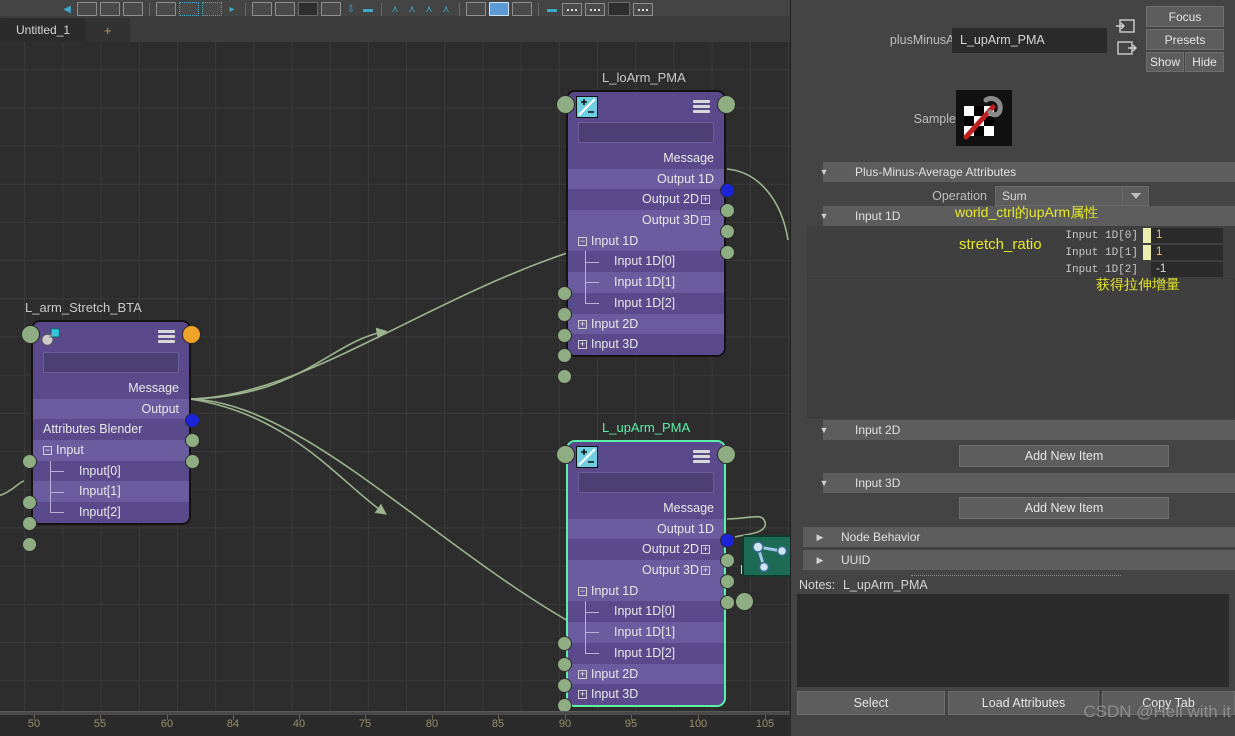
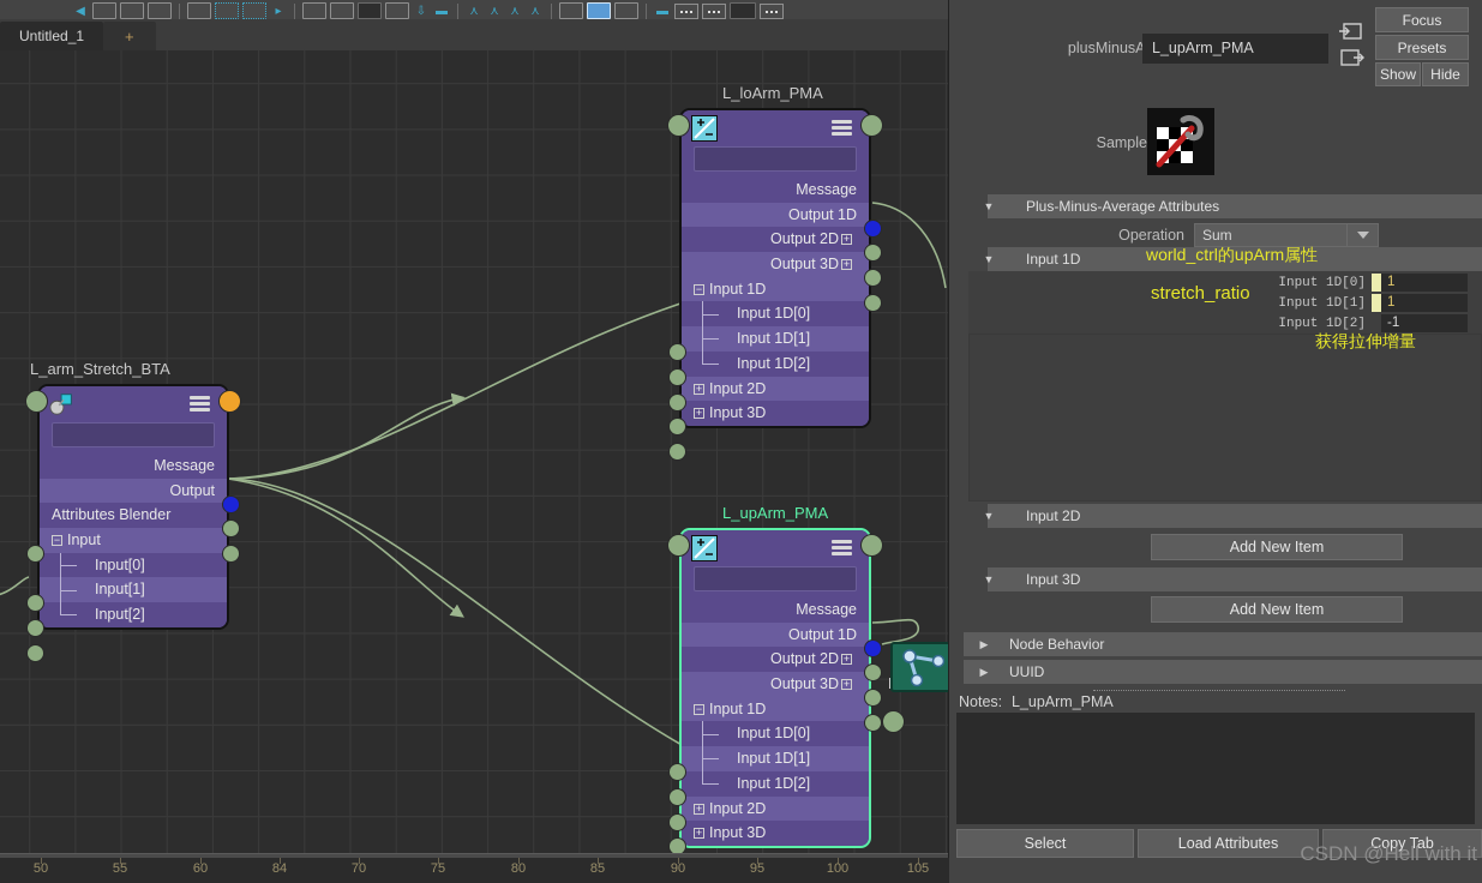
  ◀
  ▸
  ⇩
  ▬
  ⋏
  ⋏
  ⋏
  ⋏
  ▬
  Untitled_1
  +
  L_loArm_PMA
  Message
  Output 1D
  Output 2D +
  Output 3D +
  − Input 1D
  Input 1D[0]
  Input 1D[1]
  Input 1D[2]
  + Input 2D
  + Input 3D
  L_arm_Stretch_BTA
  Message
  Output
  Attributes Blender
  − Input
  Input[0]
  Input[1]
  Input[2]
  L_upArm_PMA
  Message
  Output 1D
  Output 2D +
  Output 3D +
  − Input 1D
  Input 1D[0]
  Input 1D[1]
  Input 1D[2]
  + Input 2D
  + Input 3D
  50
  55
  60
  84
- 40
+ 70
  75
  80
  85
  90
  95
  100
  105
  L_upArm_PMA
  Focus
  Presets
  Show
  Hide
  Sample
  ▼
  Plus-Minus-Average Attributes
  Operation
  Sum
  ▼
  Input 1D
  world_ctrl的upArm属性
  stretch_ratio
  Input 1D[0]
  1
  Input 1D[1]
  1
  Input 1D[2]
  -1
  获得拉伸增量
  ▼
  Input 2D
  Add New Item
  ▼
  Input 3D
  Add New Item
  ▶
  Node Behavior
  ▶
  UUID
  Notes:
  L_upArm_PMA
  Select
  Load Attributes
  Copy Tab
  CSDN @Hell with it
